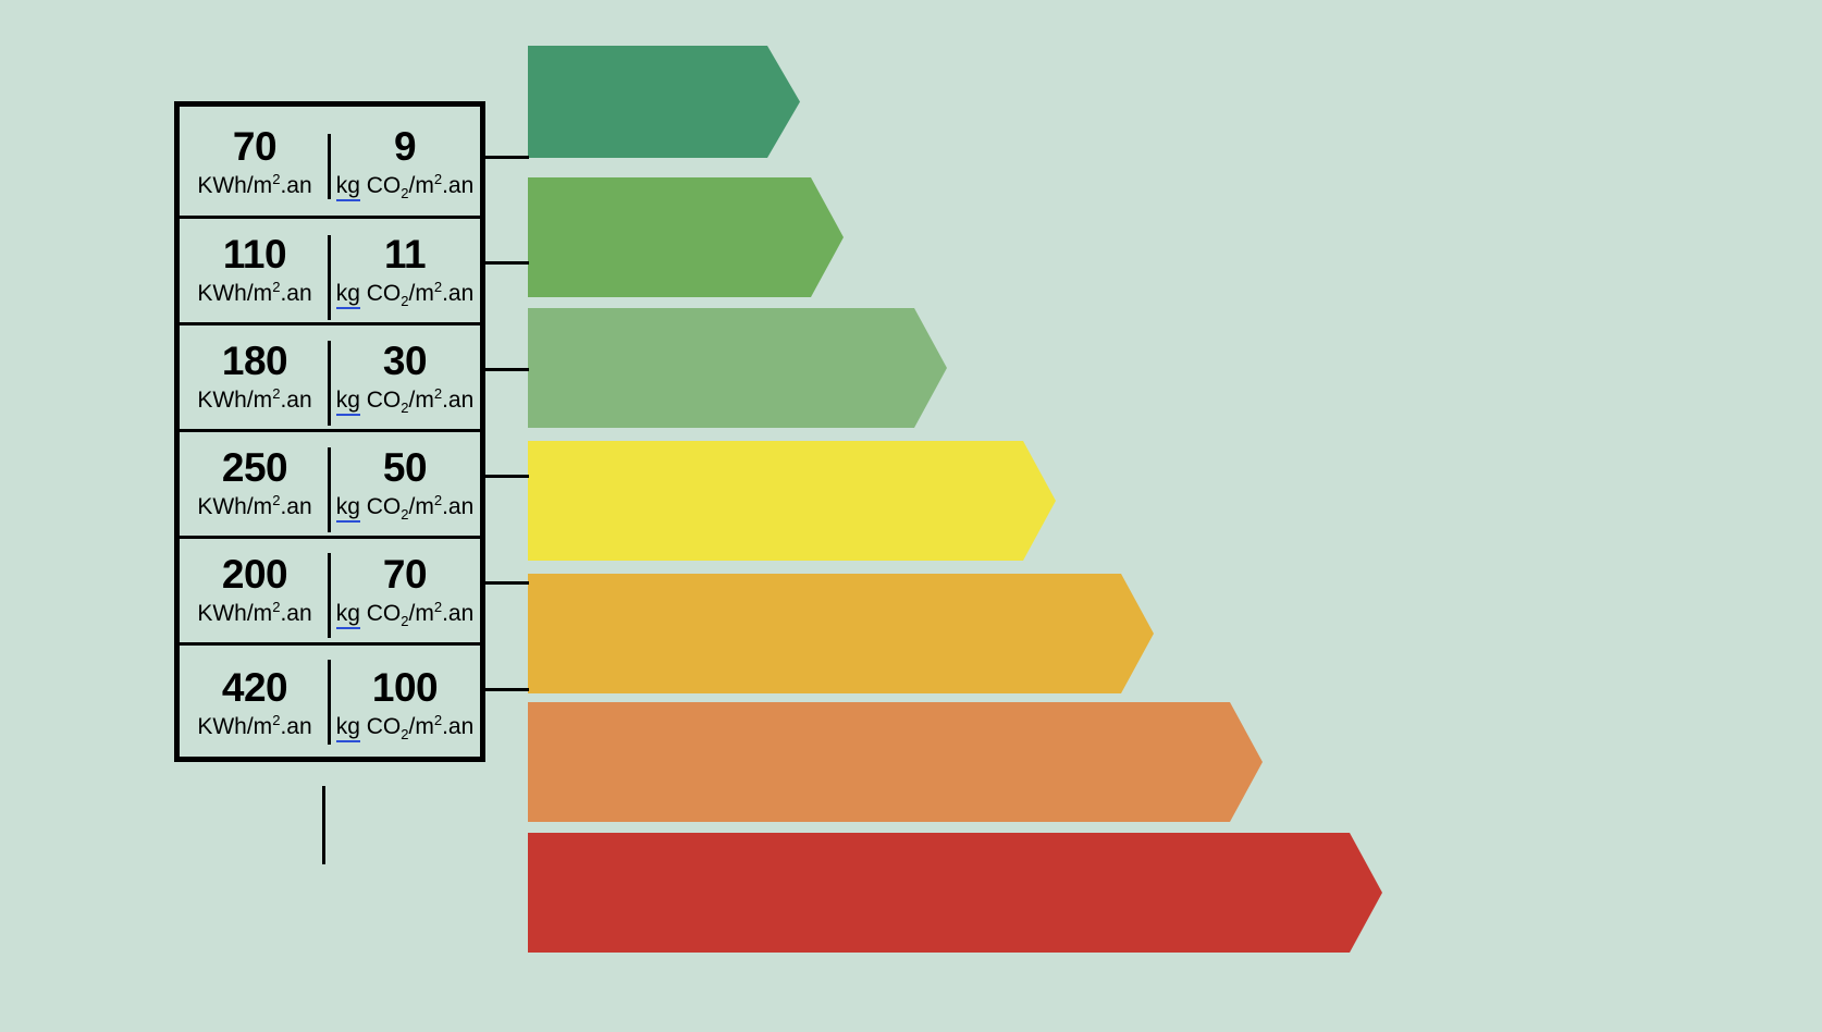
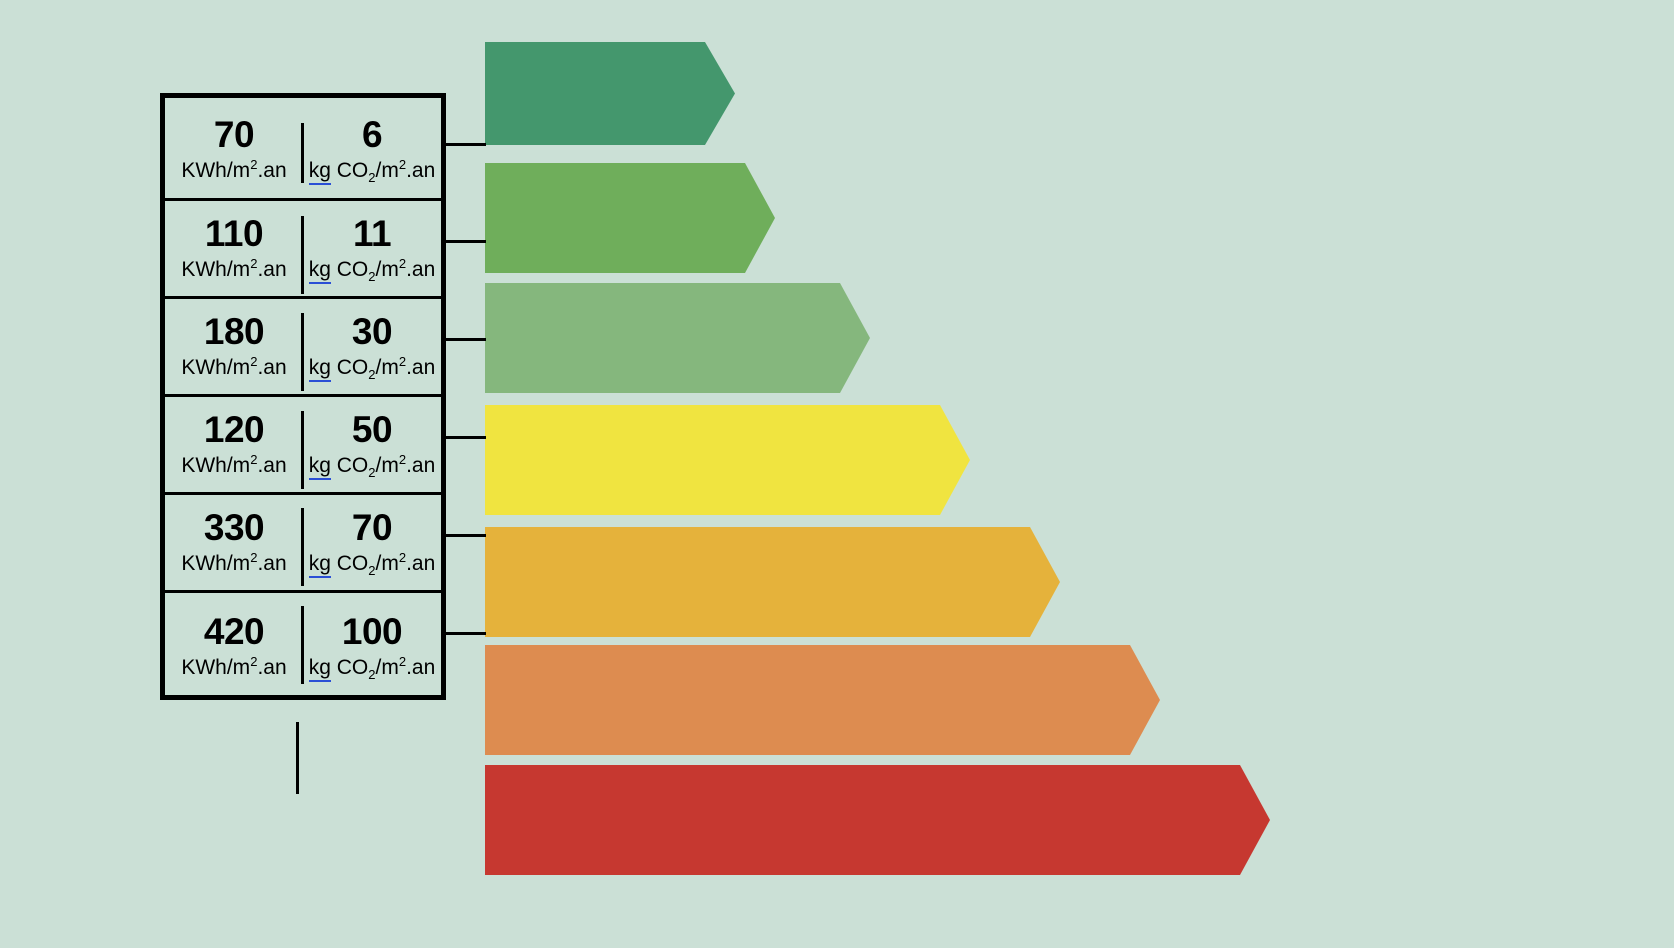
  70
  KWh/m2.an
- 9
+ 6
  kg CO2/m2.an
  110
  KWh/m2.an
  11
  kg CO2/m2.an
  180
  KWh/m2.an
  30
  kg CO2/m2.an
- 250
+ 120
  KWh/m2.an
  50
  kg CO2/m2.an
- 200
+ 330
  KWh/m2.an
  70
  kg CO2/m2.an
  420
  KWh/m2.an
  100
  kg CO2/m2.an
